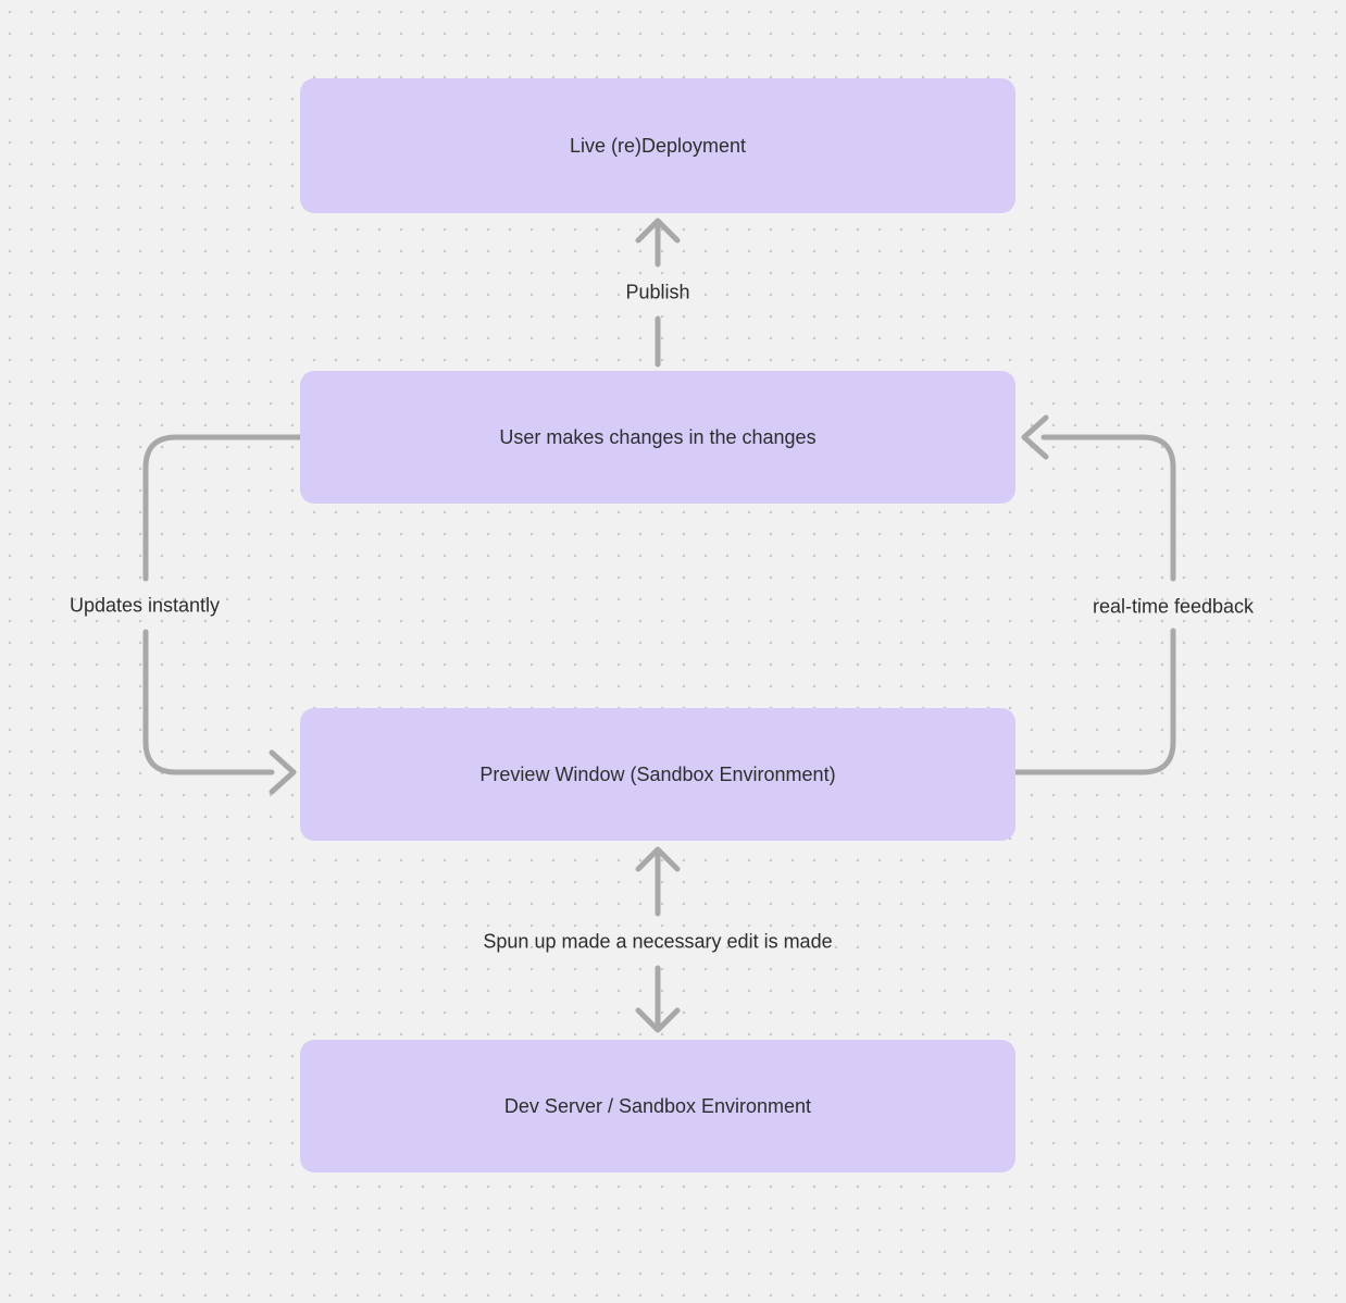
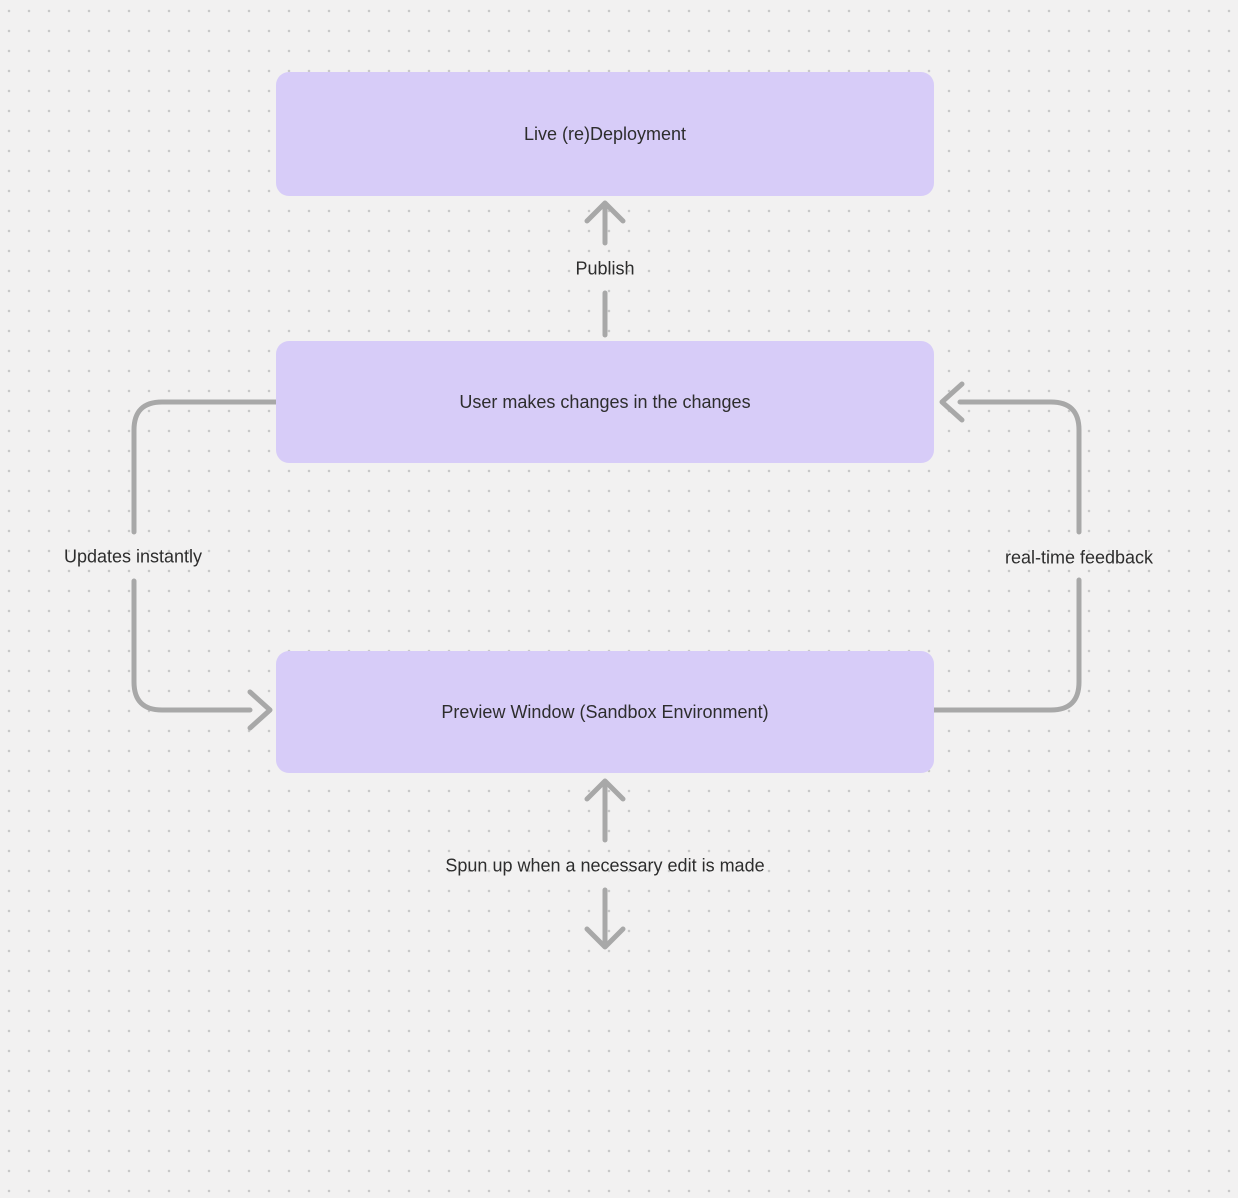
  Live (re)Deployment
  User makes changes in the changes
  Preview Window (Sandbox Environment)
- Dev Server / Sandbox Environment
  Publish
  Updates instantly
  real-time feedback
- Spun up made a necessary edit is made
+ Spun up when a necessary edit is made
